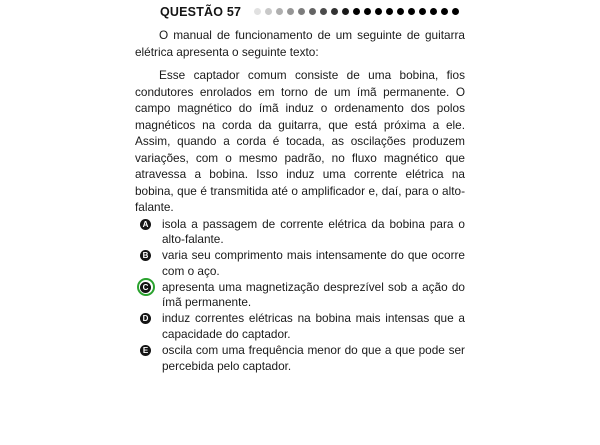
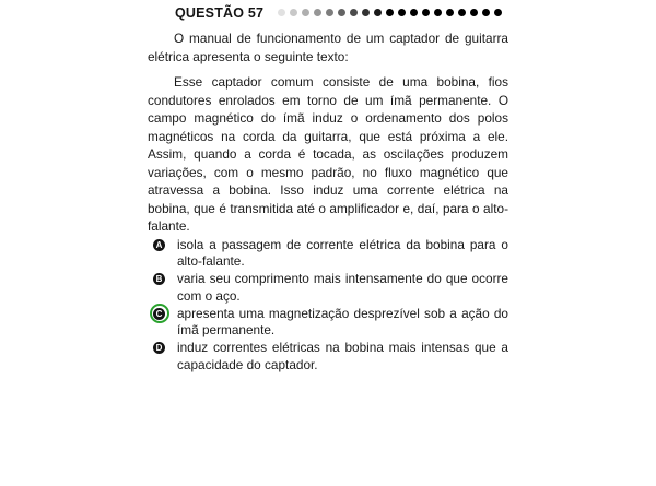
  QUESTÃO 57
- O manual de funcionamento de um seguinte de guitarra elétrica apresenta o seguinte texto:
+ O manual de funcionamento de um captador de guitarra elétrica apresenta o seguinte texto:
  Esse captador comum consiste de uma bobina, fios condutores enrolados em torno de um ímã permanente. O campo magnético do ímã induz o ordenamento dos polos magnéticos na corda da guitarra, que está próxima a ele. Assim, quando a corda é tocada, as oscilações produzem variações, com o mesmo padrão, no fluxo magnético que atravessa a bobina. Isso induz uma corrente elétrica na bobina, que é transmitida até o amplificador e, daí, para o alto-falante.
  A
  isola a passagem de corrente elétrica da bobina para o alto-falante.
  B
  varia seu comprimento mais intensamente do que ocorre com o aço.
  C
  apresenta uma magnetização desprezível sob a ação do ímã permanente.
  D
  induz correntes elétricas na bobina mais intensas que a capacidade do captador.
- E
- oscila com uma frequência menor do que a que pode ser percebida pelo captador.
